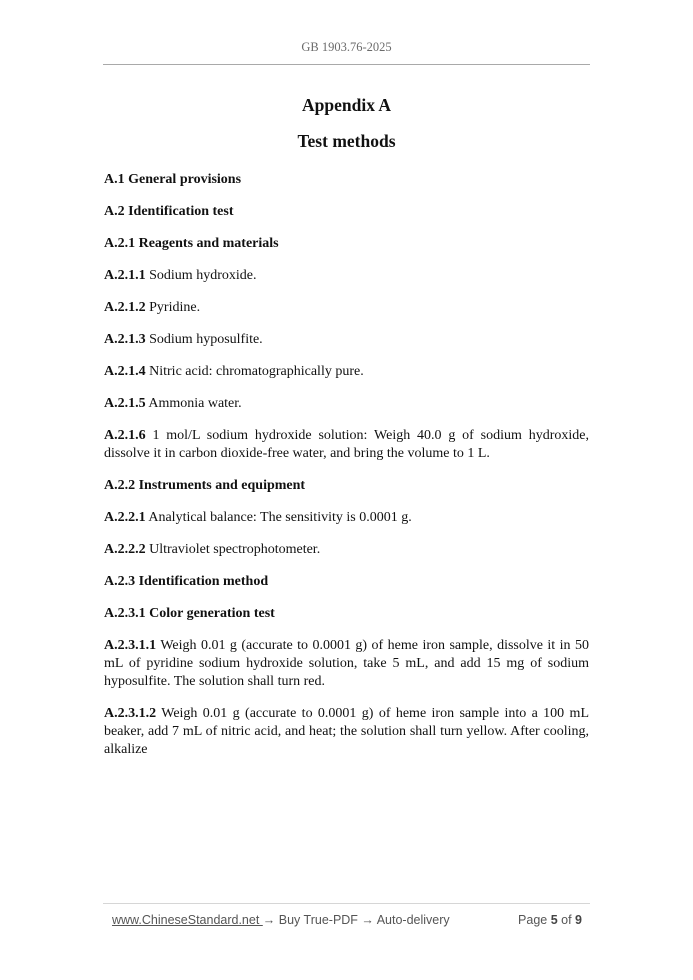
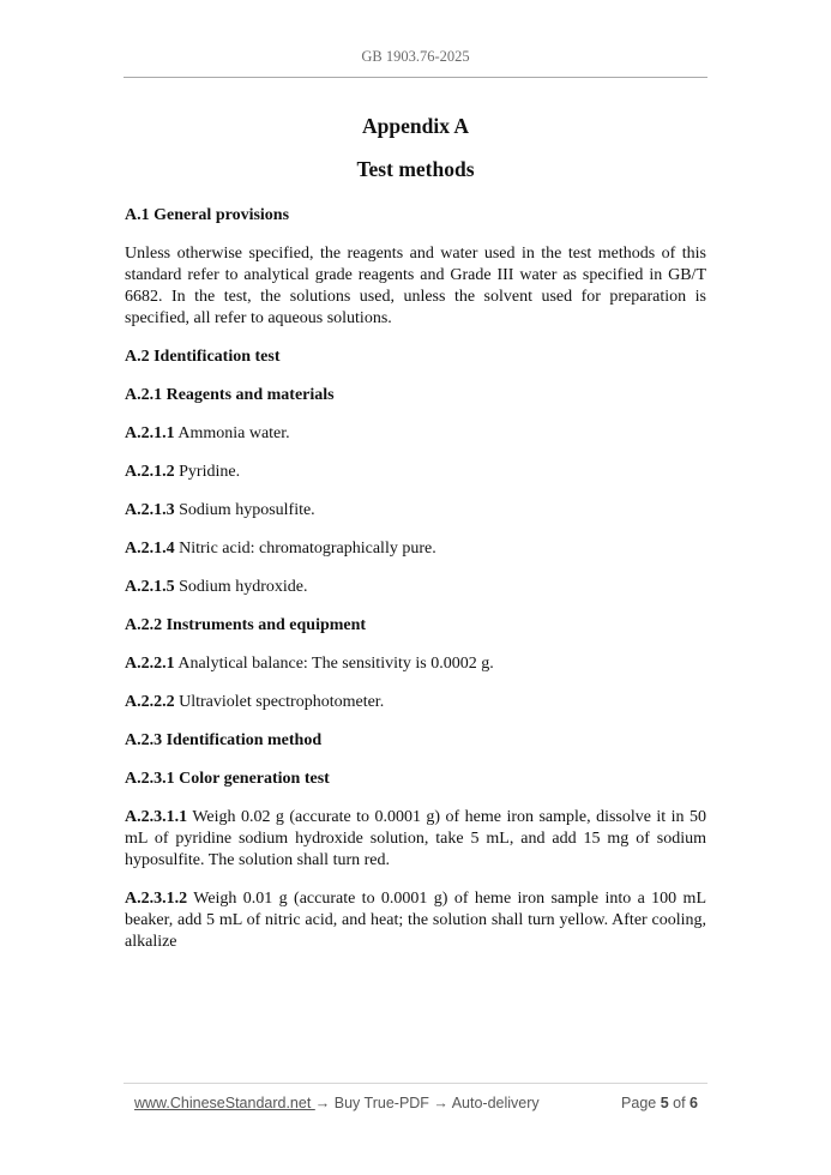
  GB 1903.76-2025
  Appendix A
  Test methods
  A.1 General provisions
+ Unless otherwise specified, the reagents and water used in the test methods of this standard refer to analytical grade reagents and Grade III water as specified in GB/T 6682. In the test, the solutions used, unless the solvent used for preparation is specified, all refer to aqueous solutions.
  A.2 Identification test
  A.2.1 Reagents and materials
- A.2.1.1 Sodium hydroxide.
+ A.2.1.1 Ammonia water.
  A.2.1.2 Pyridine.
  A.2.1.3 Sodium hyposulfite.
  A.2.1.4 Nitric acid: chromatographically pure.
- A.2.1.5 Ammonia water.
+ A.2.1.5 Sodium hydroxide.
- A.2.1.6 1 mol/L sodium hydroxide solution: Weigh 40.0 g of sodium hydroxide, dissolve it in carbon dioxide-free water, and bring the volume to 1 L.
  A.2.2 Instruments and equipment
- A.2.2.1 Analytical balance: The sensitivity is 0.0001 g.
+ A.2.2.1 Analytical balance: The sensitivity is 0.0002 g.
  A.2.2.2 Ultraviolet spectrophotometer.
  A.2.3 Identification method
  A.2.3.1 Color generation test
- A.2.3.1.1 Weigh 0.01 g (accurate to 0.0001 g) of heme iron sample, dissolve it in 50 mL of pyridine sodium hydroxide solution, take 5 mL, and add 15 mg of sodium hyposulfite. The solution shall turn red.
+ A.2.3.1.1 Weigh 0.02 g (accurate to 0.0001 g) of heme iron sample, dissolve it in 50 mL of pyridine sodium hydroxide solution, take 5 mL, and add 15 mg of sodium hyposulfite. The solution shall turn red.
- A.2.3.1.2 Weigh 0.01 g (accurate to 0.0001 g) of heme iron sample into a 100 mL beaker, add 7 mL of nitric acid, and heat; the solution shall turn yellow. After cooling, alkalize
+ A.2.3.1.2 Weigh 0.01 g (accurate to 0.0001 g) of heme iron sample into a 100 mL beaker, add 5 mL of nitric acid, and heat; the solution shall turn yellow. After cooling, alkalize
  www.ChineseStandard.net → Buy True-PDF → Auto-delivery
- Page 5 of 9
+ Page 5 of 6
